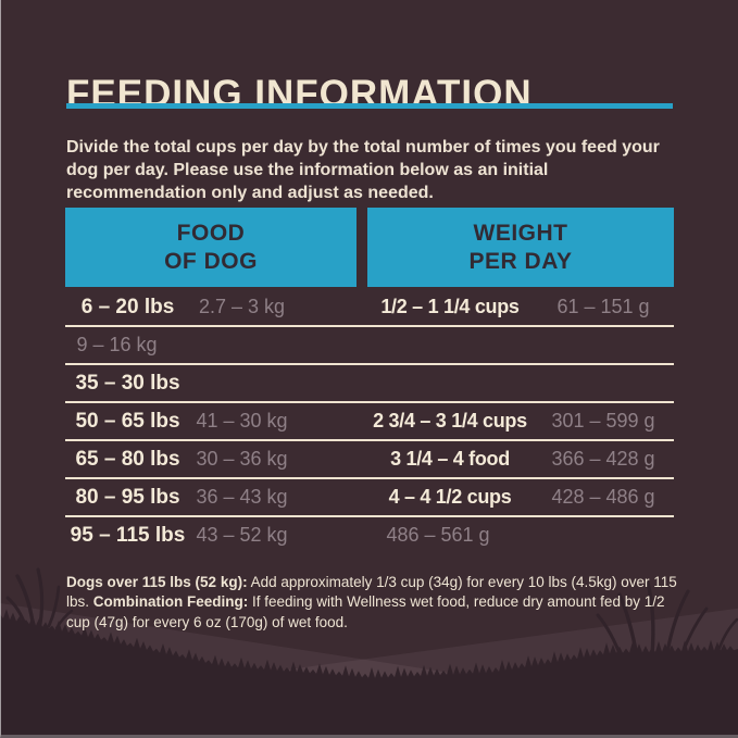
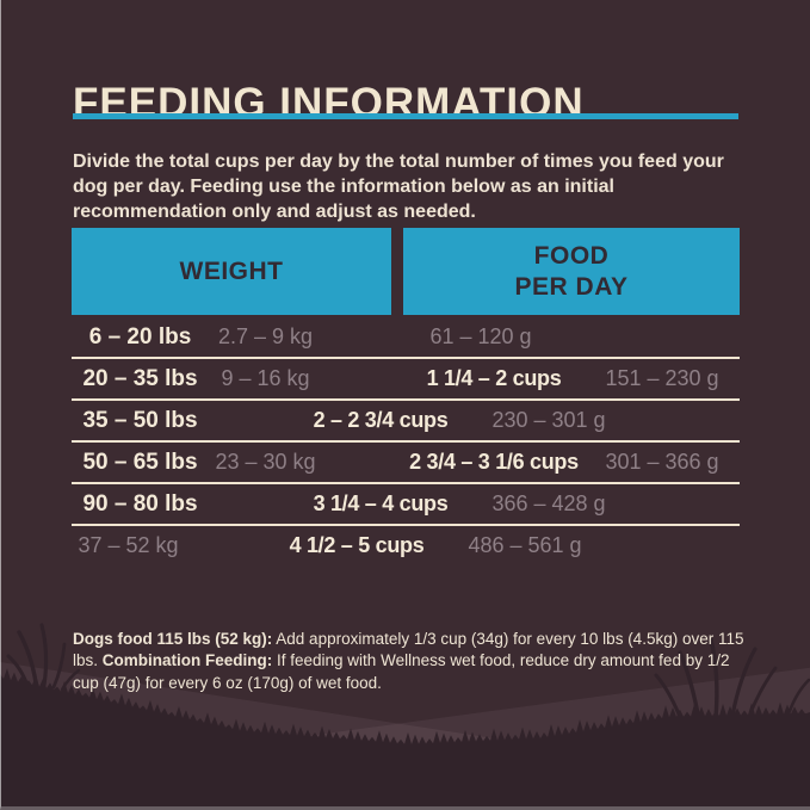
  FEEDING INFORMATION
- Divide the total cups per day by the total number of times you feed your dog per day. Please use the information below as an initial recommendation only and adjust as needed.
+ Divide the total cups per day by the total number of times you feed your dog per day. Feeding use the information below as an initial recommendation only and adjust as needed.
- FOOD
+ WEIGHT
- OF DOG
- WEIGHT
+ FOOD
  PER DAY
  6 – 20 lbs
- 2.7 – 3 kg
+ 2.7 – 9 kg
- 1/2 – 1 1/4 cups
- 61 – 151 g
+ 61 – 120 g
+ 20 – 35 lbs
  9 – 16 kg
+ 1 1/4 – 2 cups
+ 151 – 230 g
- 35 – 30 lbs
+ 35 – 50 lbs
+ 2 – 2 3/4 cups
+ 230 – 301 g
  50 – 65 lbs
- 41 – 30 kg
+ 23 – 30 kg
- 2 3/4 – 3 1/4 cups
+ 2 3/4 – 3 1/6 cups
- 301 – 599 g
+ 301 – 366 g
- 65 – 80 lbs
+ 90 – 80 lbs
- 30 – 36 kg
- 3 1/4 – 4 food
+ 3 1/4 – 4 cups
  366 – 428 g
- 80 – 95 lbs
- 36 – 43 kg
- 4 – 4 1/2 cups
- 428 – 486 g
- 95 – 115 lbs
- 43 – 52 kg
+ 37 – 52 kg
+ 4 1/2 – 5 cups
  486 – 561 g
- Dogs over 115 lbs (52 kg): Add approximately 1/3 cup (34g) for every 10 lbs (4.5kg) over 115 lbs. Combination Feeding: If feeding with Wellness wet food, reduce dry amount fed by 1/2 cup (47g) for every 6 oz (170g) of wet food.
+ Dogs food 115 lbs (52 kg): Add approximately 1/3 cup (34g) for every 10 lbs (4.5kg) over 115 lbs. Combination Feeding: If feeding with Wellness wet food, reduce dry amount fed by 1/2 cup (47g) for every 6 oz (170g) of wet food.
